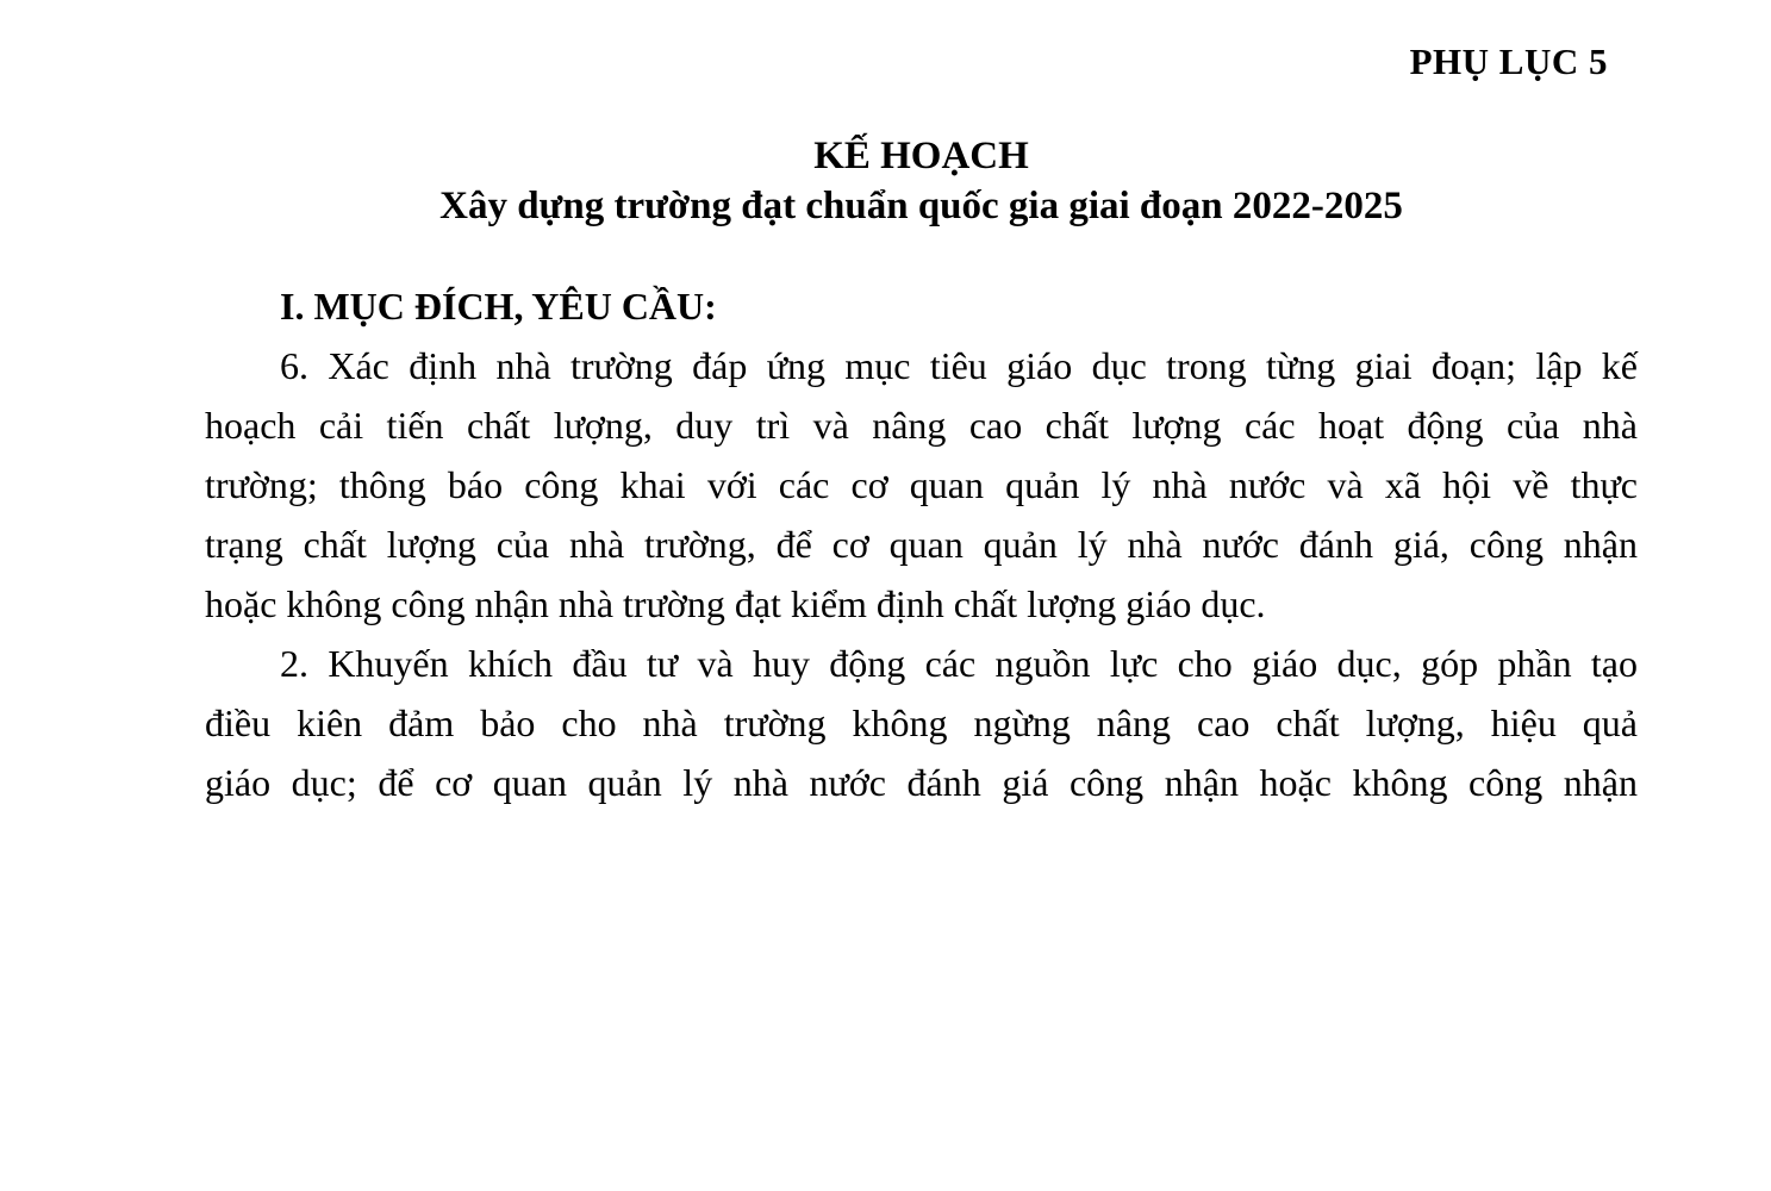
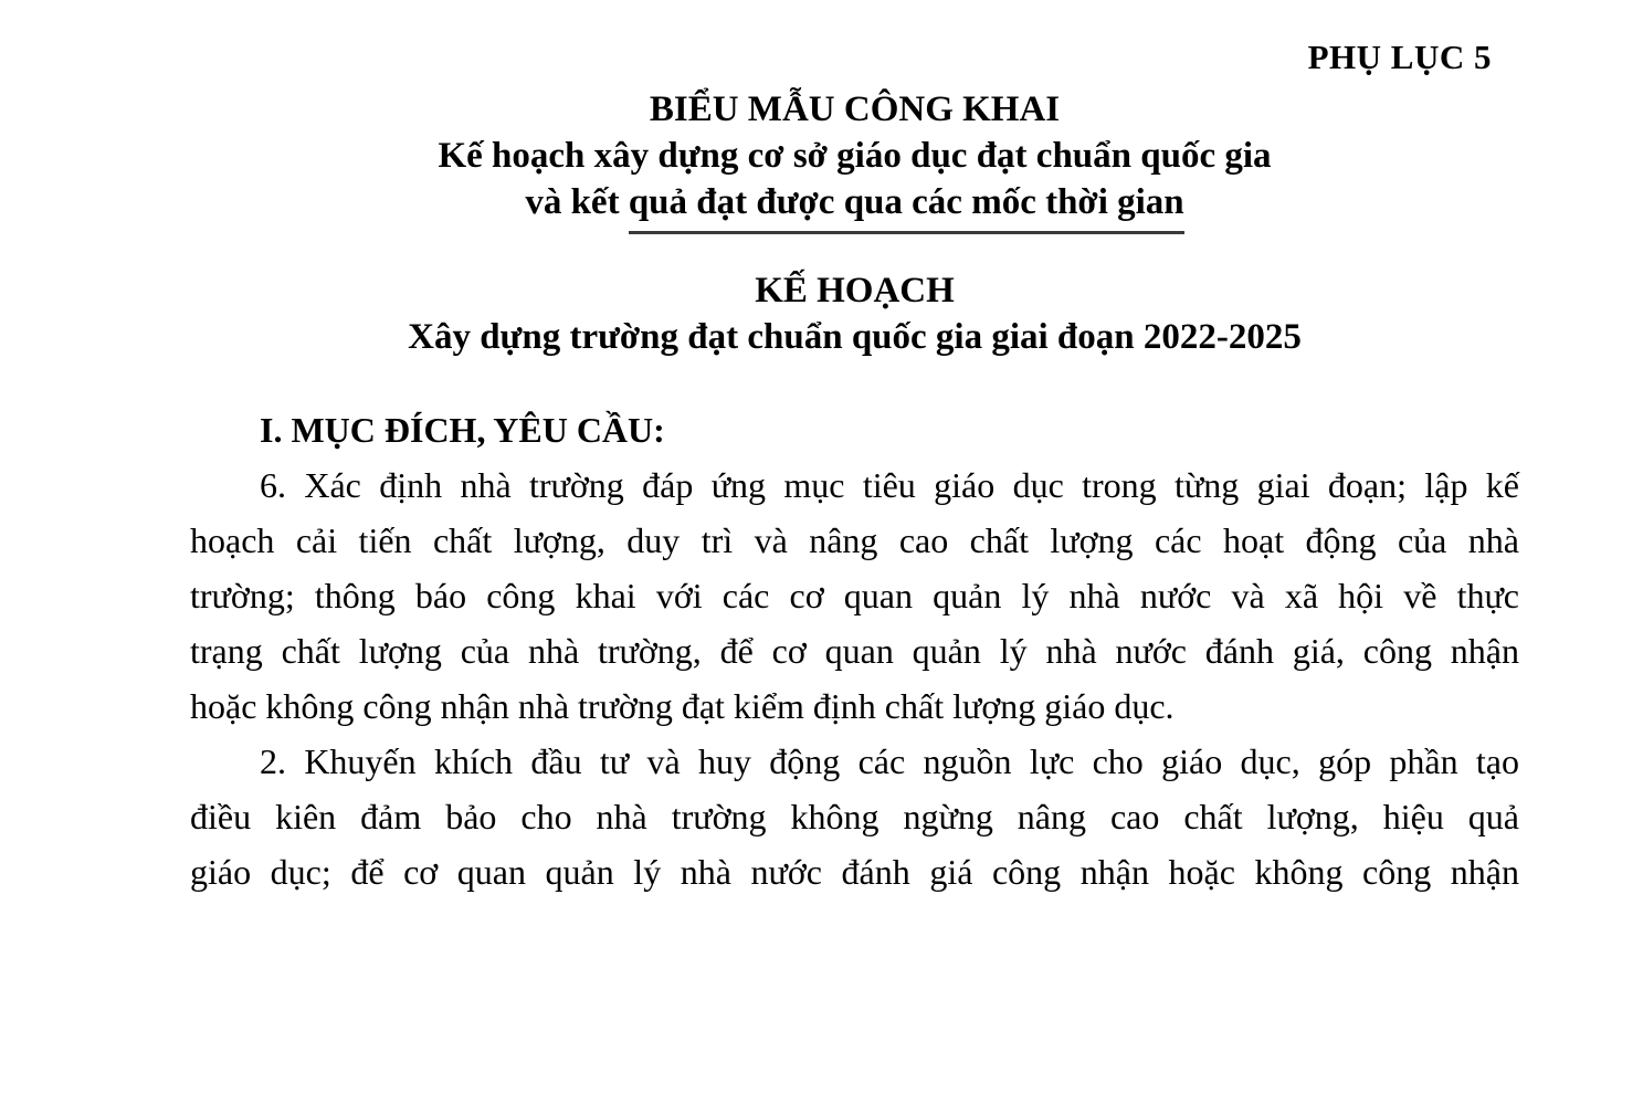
  PHỤ LỤC 5
+ BIỂU MẪU CÔNG KHAI
+ Kế hoạch xây dựng cơ sở giáo dục đạt chuẩn quốc gia
+ và kết quả đạt được qua các mốc thời gian
  KẾ HOẠCH
  Xây dựng trường đạt chuẩn quốc gia giai đoạn 2022-2025
  I. MỤC ĐÍCH, YÊU CẦU:
  6. Xác định nhà trường đáp ứng mục tiêu giáo dục trong từng giai đoạn; lập kế
  hoạch cải tiến chất lượng, duy trì và nâng cao chất lượng các hoạt động của nhà
  trường; thông báo công khai với các cơ quan quản lý nhà nước và xã hội về thực
  trạng chất lượng của nhà trường, để cơ quan quản lý nhà nước đánh giá, công nhận
  hoặc không công nhận nhà trường đạt kiểm định chất lượng giáo dục.
  2. Khuyến khích đầu tư và huy động các nguồn lực cho giáo dục, góp phần tạo
  điều kiên đảm bảo cho nhà trường không ngừng nâng cao chất lượng, hiệu quả
  giáo dục; để cơ quan quản lý nhà nước đánh giá công nhận hoặc không công nhận
